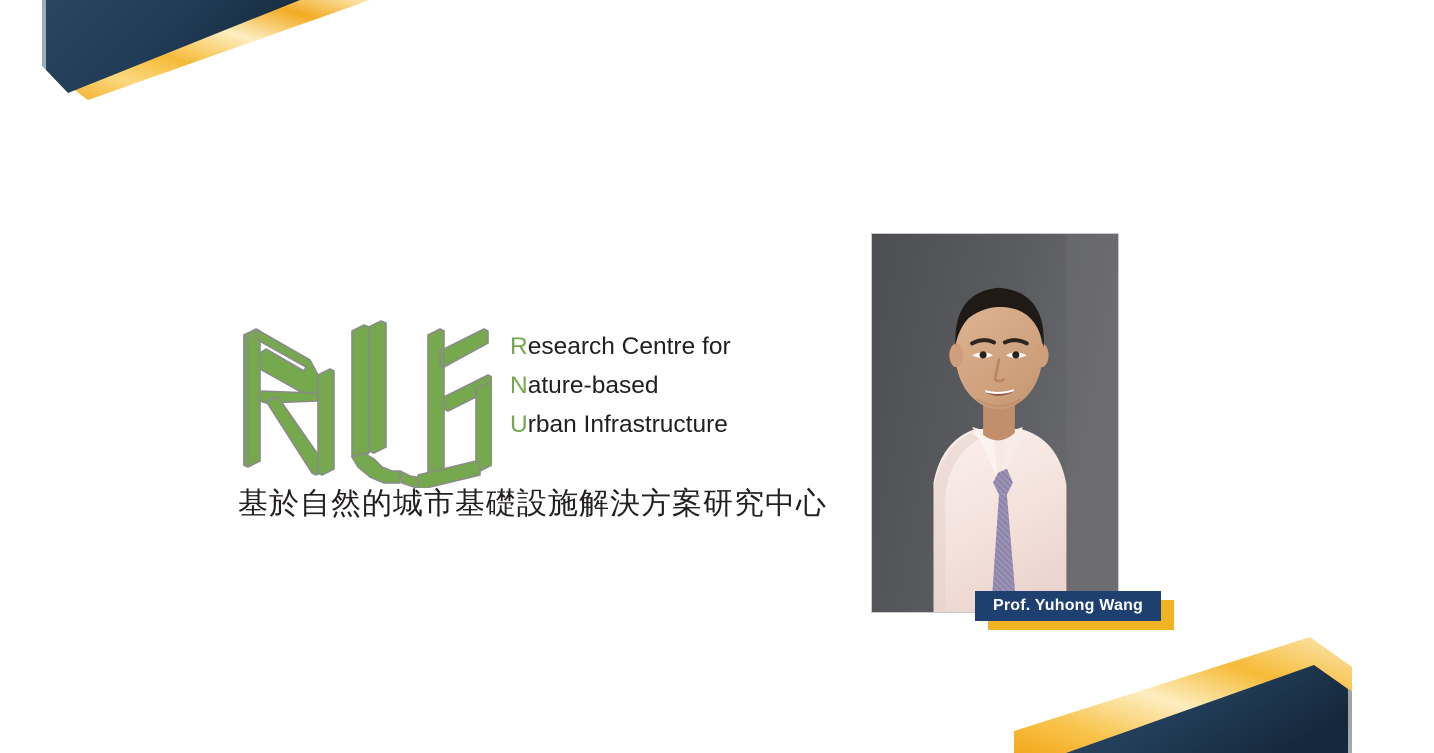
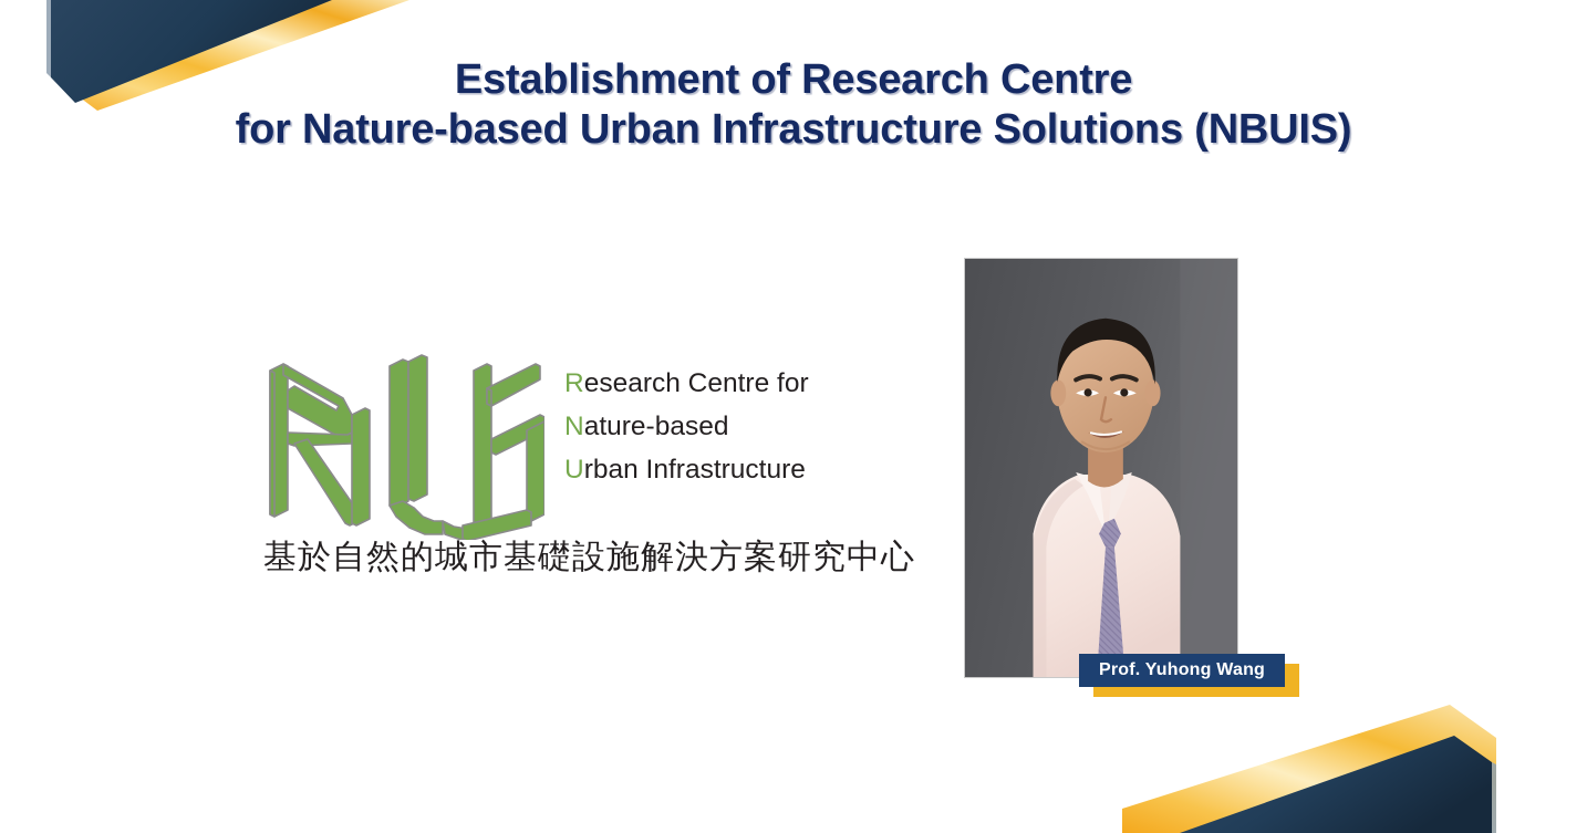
+ Establishment of Research Centre
+ for Nature-based Urban Infrastructure Solutions (NBUIS)
  Research Centre for
  Nature-based
  Urban Infrastructure
  基於自然的城市基礎設施解決方案研究中心
  Prof. Yuhong Wang
